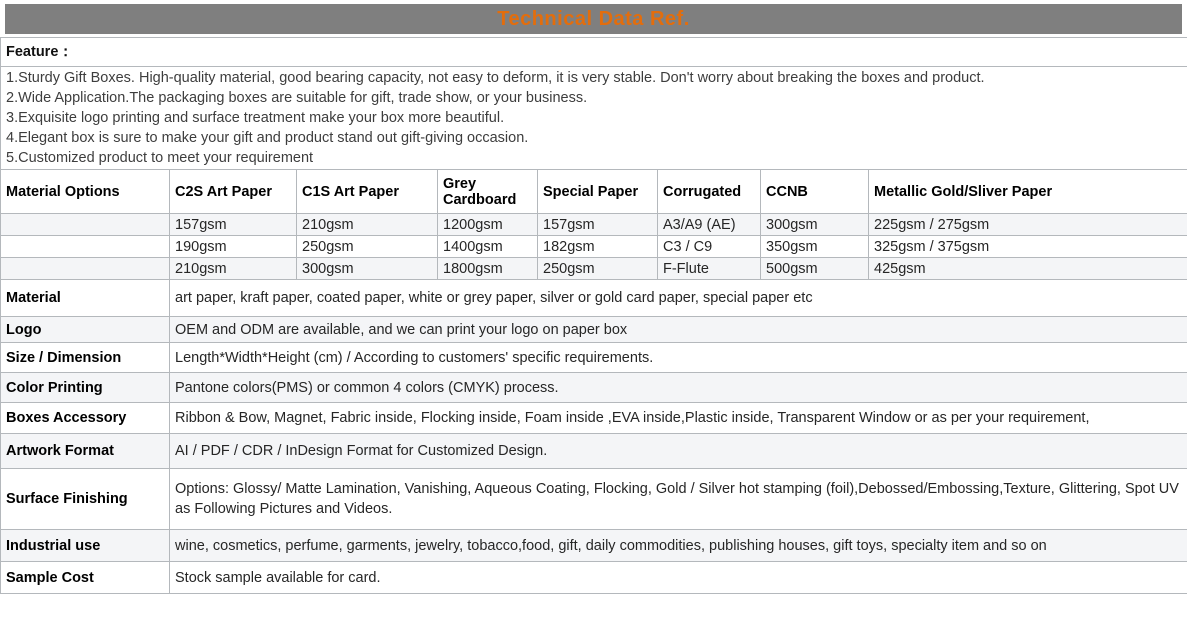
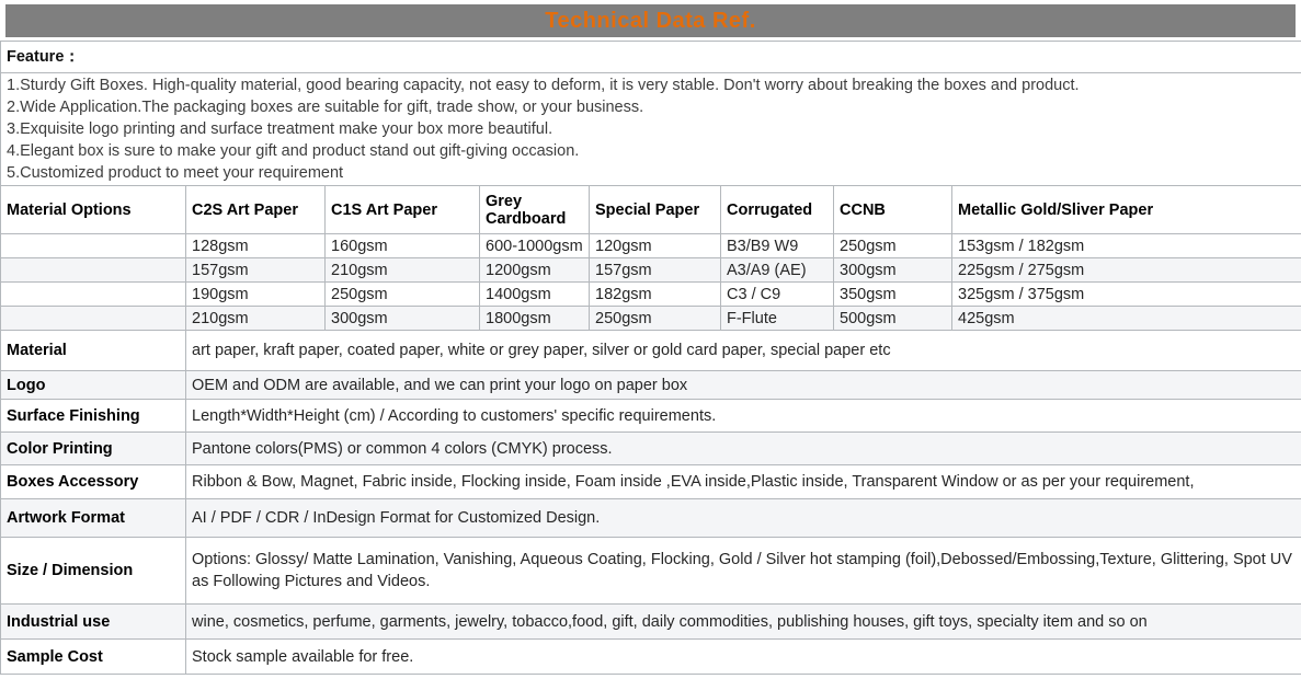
  Technical Data Ref.
  Feature：
  1.Sturdy Gift Boxes. High-quality material, good bearing capacity, not easy to deform, it is very stable. Don't worry about breaking the boxes and product. 2.Wide Application.The packaging boxes are suitable for gift, trade show, or your business. 3.Exquisite logo printing and surface treatment make your box more beautiful. 4.Elegant box is sure to make your gift and product stand out gift-giving occasion. 5.Customized product to meet your requirement
  Material Options	C2S Art Paper	C1S Art Paper	Grey Cardboard	Special Paper	Corrugated	CCNB	Metallic Gold/Sliver Paper
+ 	128gsm	160gsm	600-1000gsm	120gsm	B3/B9 W9	250gsm	153gsm / 182gsm
  	157gsm	210gsm	1200gsm	157gsm	A3/A9 (AE)	300gsm	225gsm / 275gsm
  	190gsm	250gsm	1400gsm	182gsm	C3 / C9	350gsm	325gsm / 375gsm
  	210gsm	300gsm	1800gsm	250gsm	F-Flute	500gsm	425gsm
  Material	art paper, kraft paper, coated paper, white or grey paper, silver or gold card paper, special paper etc
  Logo	OEM and ODM are available, and we can print your logo on paper box
- Size / Dimension	Length*Width*Height (cm) / According to customers' specific requirements.
+ Surface Finishing	Length*Width*Height (cm) / According to customers' specific requirements.
  Color Printing	Pantone colors(PMS) or common 4 colors (CMYK) process.
  Boxes Accessory	Ribbon & Bow, Magnet, Fabric inside, Flocking inside, Foam inside ,EVA inside,Plastic inside, Transparent Window or as per your requirement,
  Artwork Format	AI / PDF / CDR / InDesign Format for Customized Design.
- Surface Finishing	Options: Glossy/ Matte Lamination, Vanishing, Aqueous Coating, Flocking, Gold / Silver hot stamping (foil),Debossed/Embossing,Texture, Glittering, Spot UV as Following Pictures and Videos.
+ Size / Dimension	Options: Glossy/ Matte Lamination, Vanishing, Aqueous Coating, Flocking, Gold / Silver hot stamping (foil),Debossed/Embossing,Texture, Glittering, Spot UV as Following Pictures and Videos.
  Industrial use	wine, cosmetics, perfume, garments, jewelry, tobacco,food, gift, daily commodities, publishing houses, gift toys, specialty item and so on
- Sample Cost	Stock sample available for card.
+ Sample Cost	Stock sample available for free.
